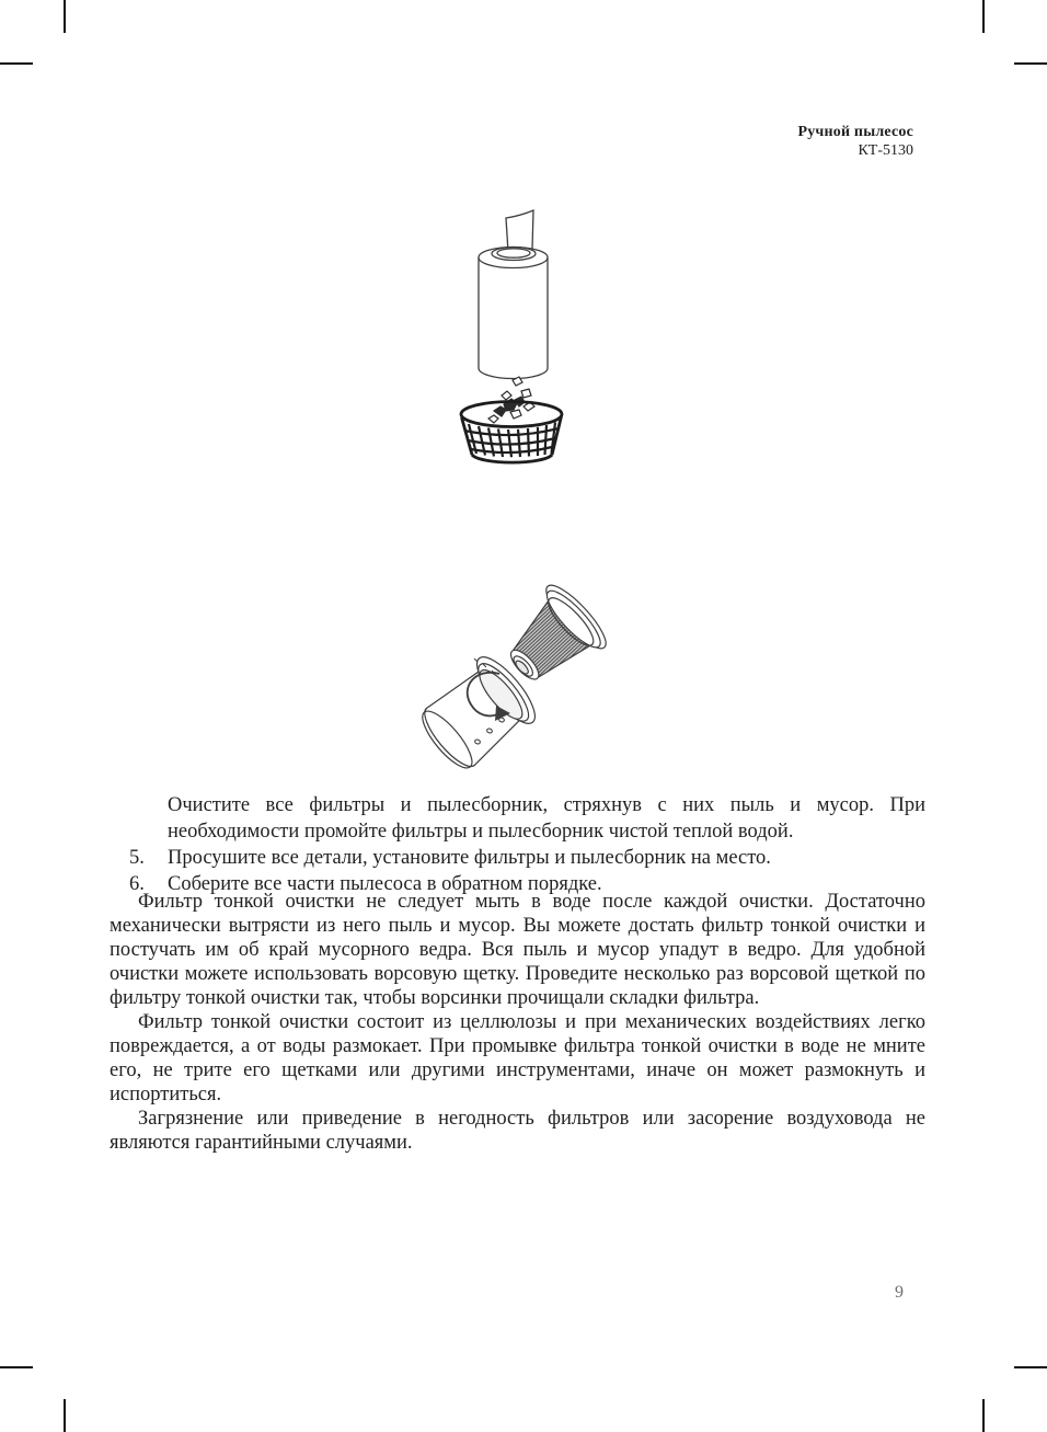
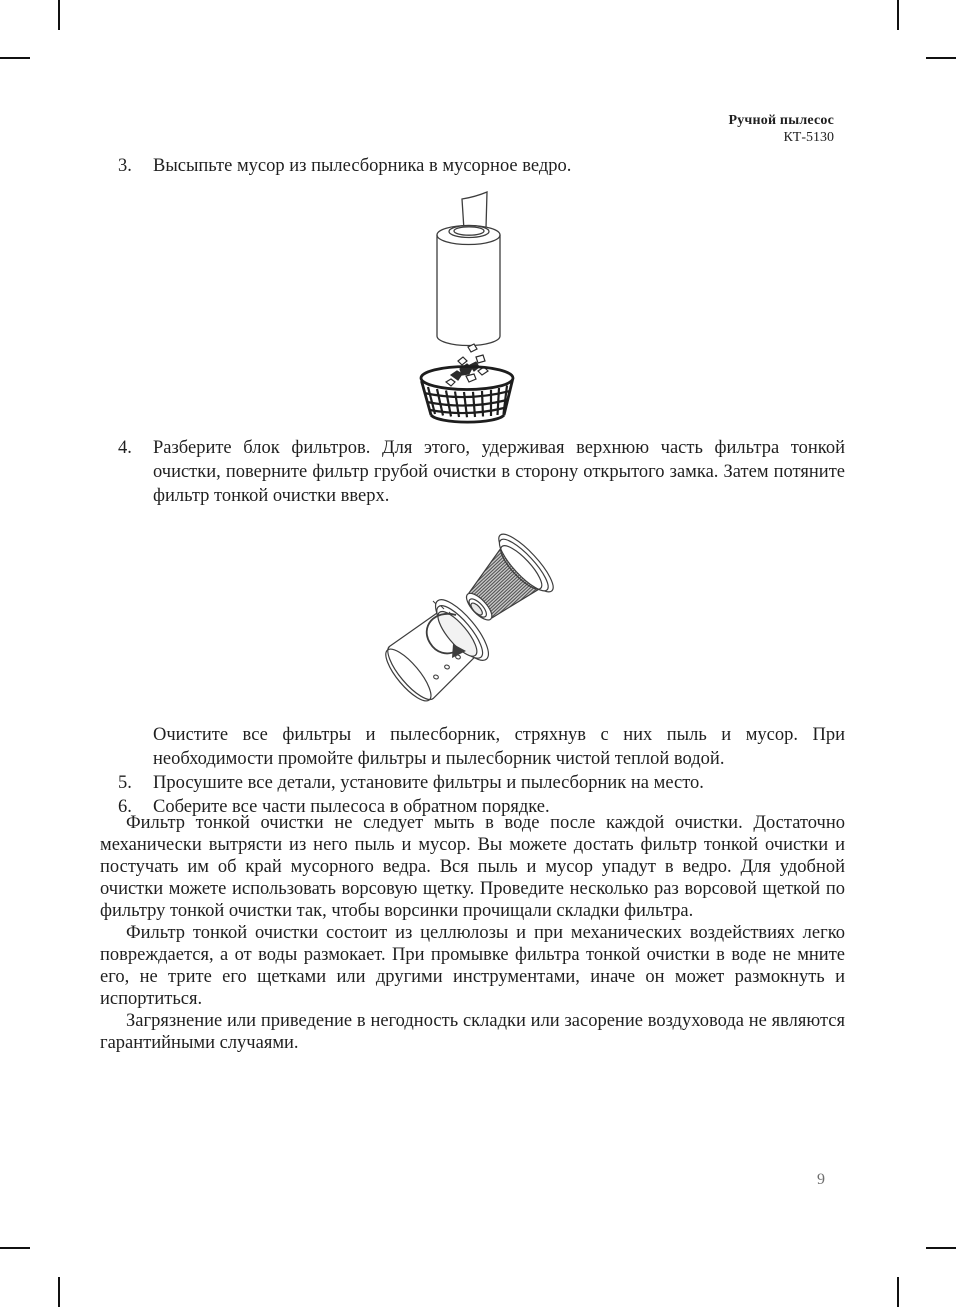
  Ручной пылесос
  КТ-5130
+ 3.
+ Высыпьте мусор из пылесборника в мусорное ведро.
+ 4.
+ Разберите блок фильтров. Для этого, удерживая верхнюю часть фильтра тонкой очистки, поверните фильтр грубой очистки в сторону открытого замка. Затем потяните фильтр тонкой очистки вверх.
  Очистите все фильтры и пылесборник, стряхнув с них пыль и мусор. При необходимости промойте фильтры и пылесборник чистой теплой водой.
  5.
  Просушите все детали, установите фильтры и пылесборник на место.
  6.
  Соберите все части пылесоса в обратном порядке.
  Фильтр тонкой очистки не следует мыть в воде после каждой очистки. Достаточно механически вытрясти из него пыль и мусор. Вы можете достать фильтр тонкой очистки и постучать им об край мусорного ведра. Вся пыль и мусор упадут в ведро. Для удобной очистки можете использовать ворсовую щетку. Проведите несколько раз ворсовой щеткой по фильтру тонкой очистки так, чтобы ворсинки прочищали складки фильтра.
  Фильтр тонкой очистки состоит из целлюлозы и при механических воздействиях легко повреждается, а от воды размокает. При промывке фильтра тонкой очистки в воде не мните его, не трите его щетками или другими инструментами, иначе он может размокнуть и испортиться.
- Загрязнение или приведение в негодность фильтров или засорение воздуховода не являются гарантийными случаями.
+ Загрязнение или приведение в негодность складки или засорение воздуховода не являются гарантийными случаями.
  9
